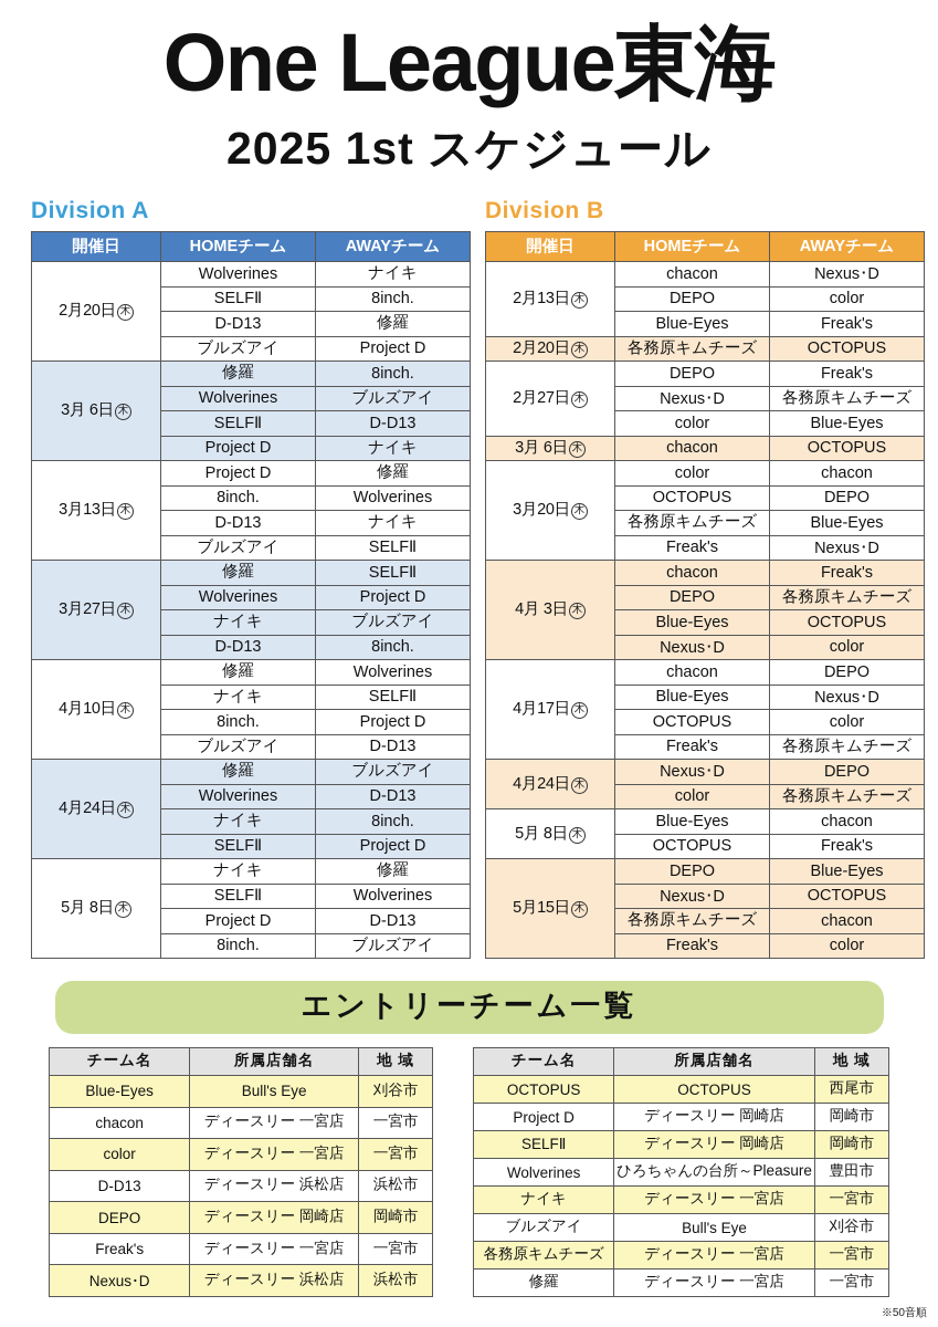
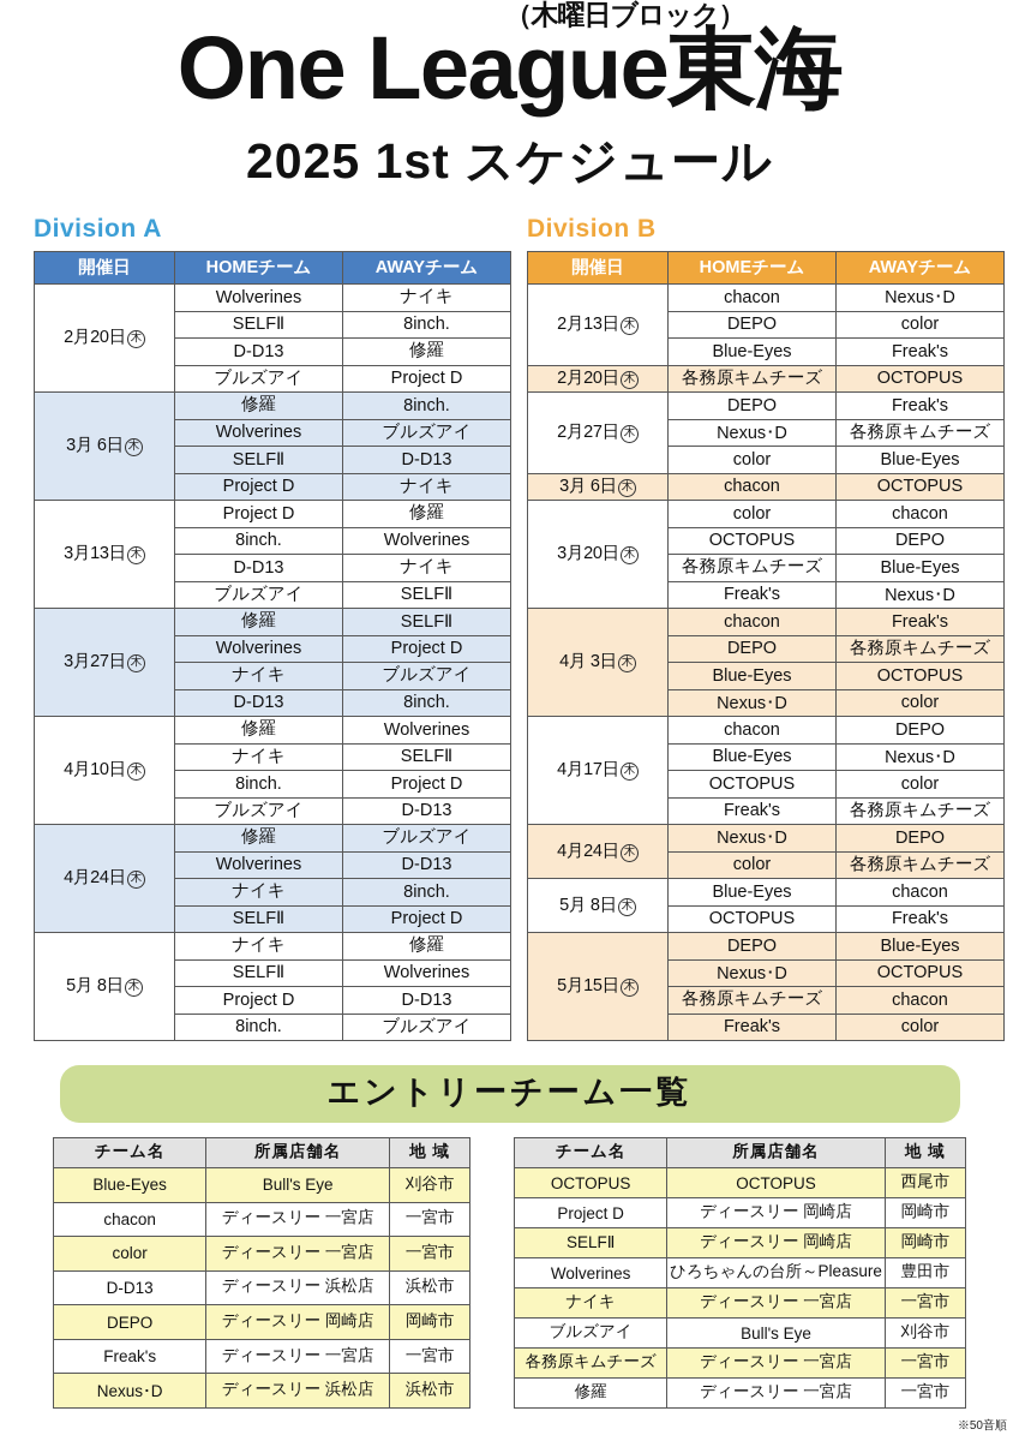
+ （木曜日ブロック）
  One League東海
  2025 1st スケジュール
  Division A
  開催日	HOMEチーム	AWAYチーム
  2月20日 木	Wolverines	ナイキ
  SELFⅡ	8inch.
  D-D13	修羅
  ブルズアイ	Project D
  3月 6日 木	修羅	8inch.
  Wolverines	ブルズアイ
  SELFⅡ	D-D13
  Project D	ナイキ
  3月13日 木	Project D	修羅
  8inch.	Wolverines
  D-D13	ナイキ
  ブルズアイ	SELFⅡ
  3月27日 木	修羅	SELFⅡ
  Wolverines	Project D
  ナイキ	ブルズアイ
  D-D13	8inch.
  4月10日 木	修羅	Wolverines
  ナイキ	SELFⅡ
  8inch.	Project D
  ブルズアイ	D-D13
  4月24日 木	修羅	ブルズアイ
  Wolverines	D-D13
  ナイキ	8inch.
  SELFⅡ	Project D
  5月 8日 木	ナイキ	修羅
  SELFⅡ	Wolverines
  Project D	D-D13
  8inch.	ブルズアイ
  Division B
  開催日	HOMEチーム	AWAYチーム
  2月13日 木	chacon	Nexus･D
  DEPO	color
  Blue-Eyes	Freak's
  2月20日 木	各務原キムチーズ	OCTOPUS
  2月27日 木	DEPO	Freak's
  Nexus･D	各務原キムチーズ
  color	Blue-Eyes
  3月 6日 木	chacon	OCTOPUS
  3月20日 木	color	chacon
  OCTOPUS	DEPO
  各務原キムチーズ	Blue-Eyes
  Freak's	Nexus･D
  4月 3日 木	chacon	Freak's
  DEPO	各務原キムチーズ
  Blue-Eyes	OCTOPUS
  Nexus･D	color
  4月17日 木	chacon	DEPO
  Blue-Eyes	Nexus･D
  OCTOPUS	color
  Freak's	各務原キムチーズ
  4月24日 木	Nexus･D	DEPO
  color	各務原キムチーズ
  5月 8日 木	Blue-Eyes	chacon
  OCTOPUS	Freak's
  5月15日 木	DEPO	Blue-Eyes
  Nexus･D	OCTOPUS
  各務原キムチーズ	chacon
  Freak's	color
  エントリーチーム一覧
  チーム名	所属店舗名	地 域
  Blue-Eyes	Bull's Eye	刈谷市
  chacon	ディースリー 一宮店	一宮市
  color	ディースリー 一宮店	一宮市
  D-D13	ディースリー 浜松店	浜松市
  DEPO	ディースリー 岡崎店	岡崎市
  Freak's	ディースリー 一宮店	一宮市
  Nexus･D	ディースリー 浜松店	浜松市
  チーム名	所属店舗名	地 域
  OCTOPUS	OCTOPUS	西尾市
  Project D	ディースリー 岡崎店	岡崎市
  SELFⅡ	ディースリー 岡崎店	岡崎市
  Wolverines	ひろちゃんの台所～Pleasure	豊田市
  ナイキ	ディースリー 一宮店	一宮市
  ブルズアイ	Bull's Eye	刈谷市
  各務原キムチーズ	ディースリー 一宮店	一宮市
  修羅	ディースリー 一宮店	一宮市
  ※50音順
